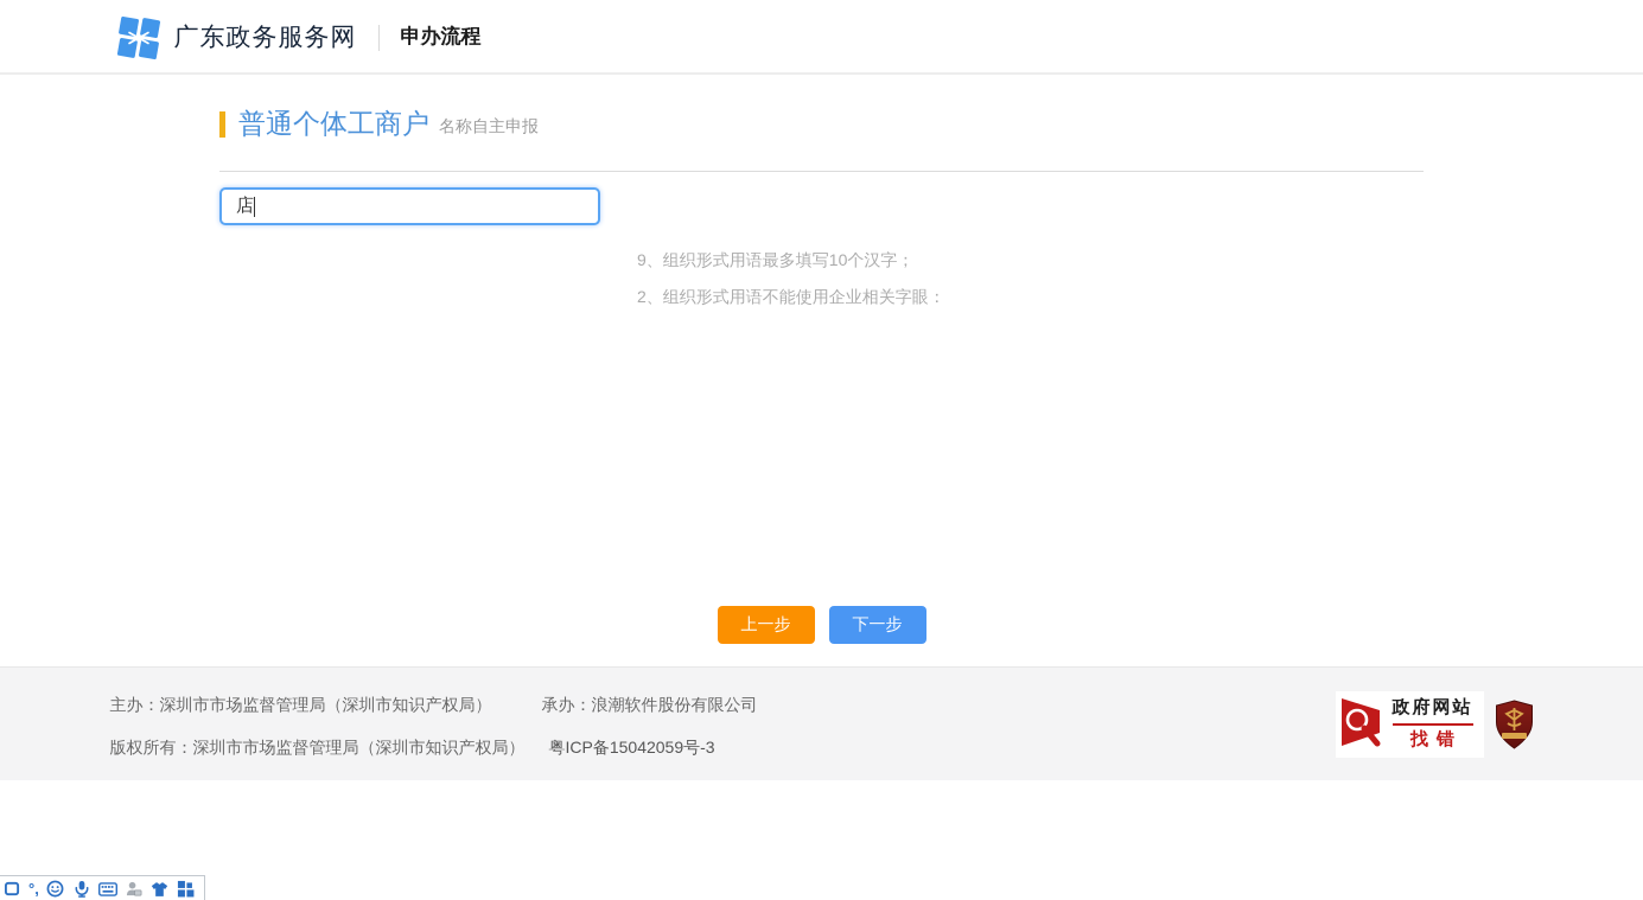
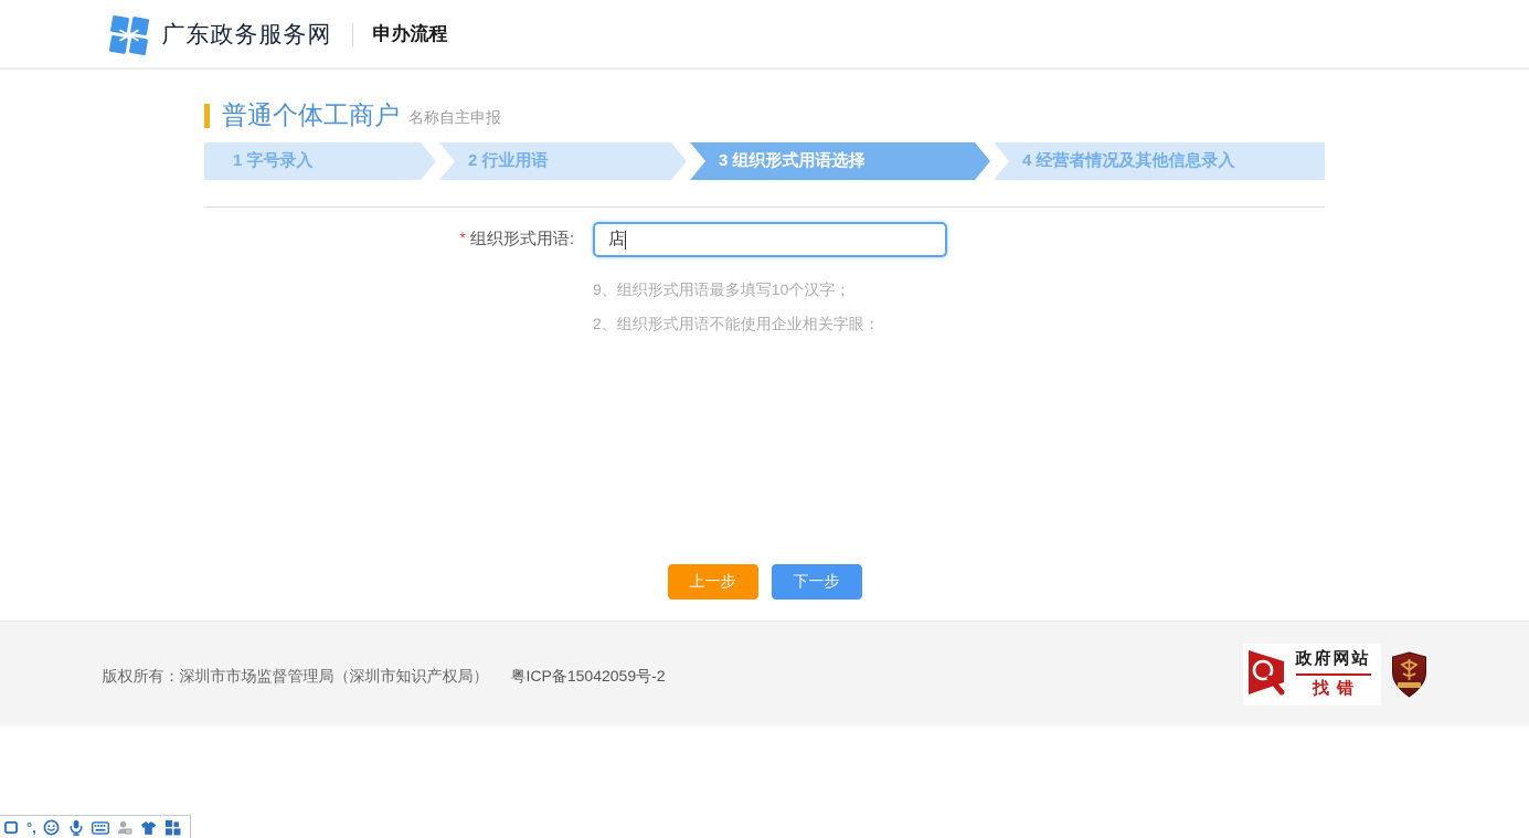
  广东政务服务网
  申办流程
  普通个体工商户
  名称自主申报
+ 1 字号录入
+ 2 行业用语
+ 3 组织形式用语选择
+ 4 经营者情况及其他信息录入
+ * 组织形式用语:
  店
  9、组织形式用语最多填写10个汉字；
  2、组织形式用语不能使用企业相关字眼：
  上一步
  下一步
- 主办：深圳市市场监督管理局（深圳市知识产权局） 承办：浪潮软件股份有限公司
- 版权所有：深圳市市场监督管理局（深圳市知识产权局） 粤ICP备15042059号-3
+ 版权所有：深圳市市场监督管理局（深圳市知识产权局） 粤ICP备15042059号-2
  政府网站
  找错
  °,
